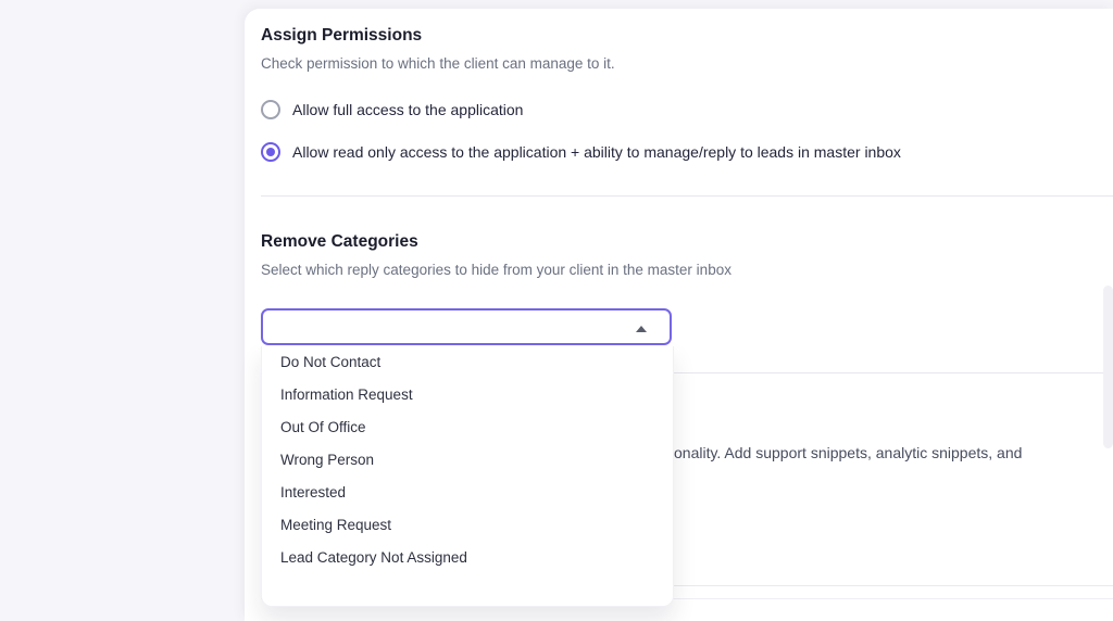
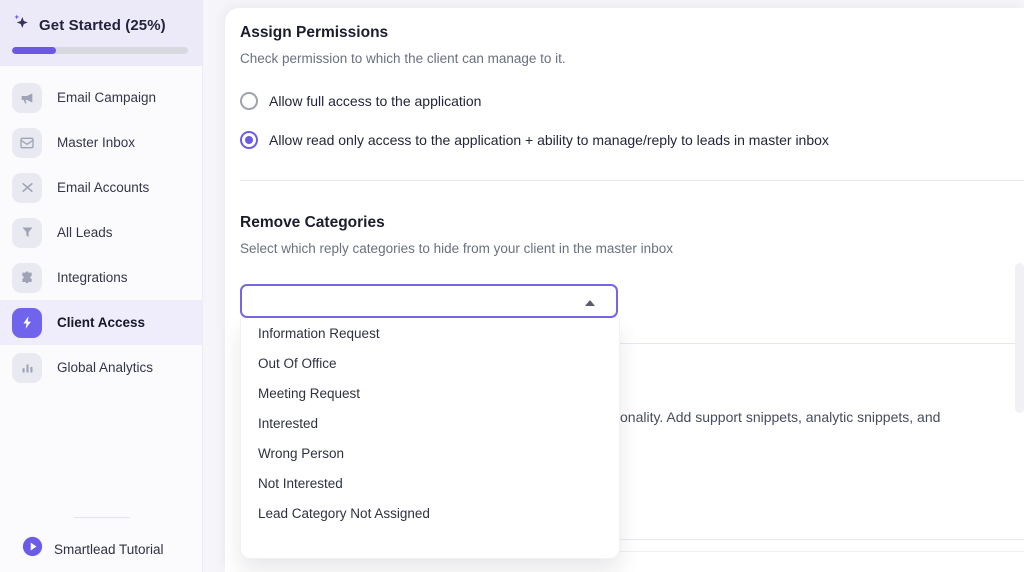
+ Get Started (25%)
+ Email Campaign
+ Master Inbox
+ Email Accounts
+ All Leads
+ Integrations
+ Client Access
+ Global Analytics
+ Smartlead Tutorial
  Assign Permissions
  Check permission to which the client can manage to it.
  Allow full access to the application
  Allow read only access to the application + ability to manage/reply to leads in master inbox
  Remove Categories
  Select which reply categories to hide from your client in the master inbox
  onality. Add support snippets, analytic snippets, and
- Do Not Contact
  Information Request
  Out Of Office
- Wrong Person
+ Meeting Request
  Interested
- Meeting Request
+ Wrong Person
+ Not Interested
  Lead Category Not Assigned
